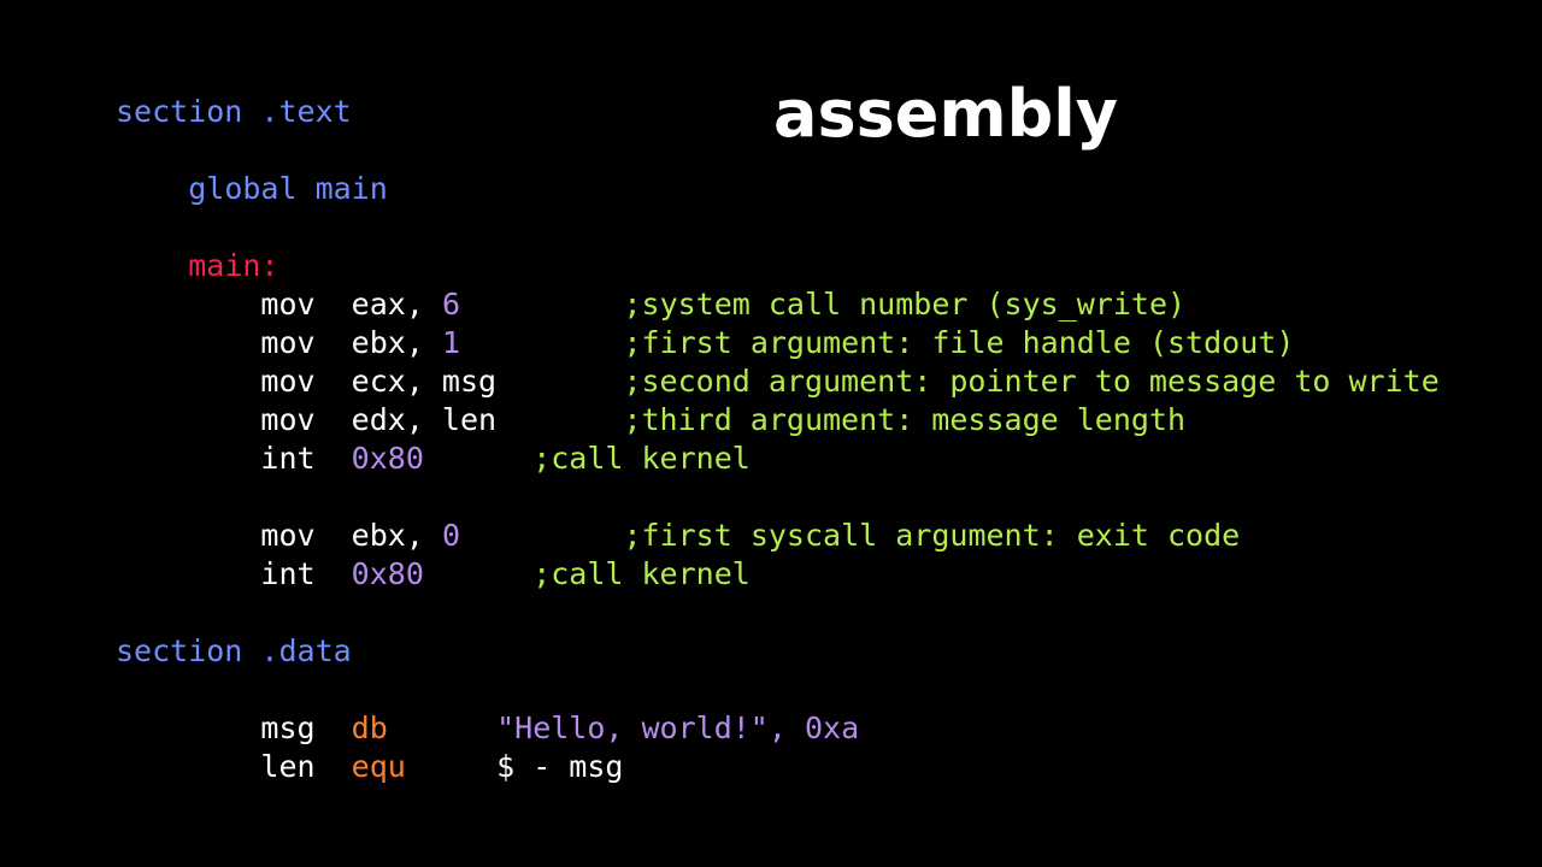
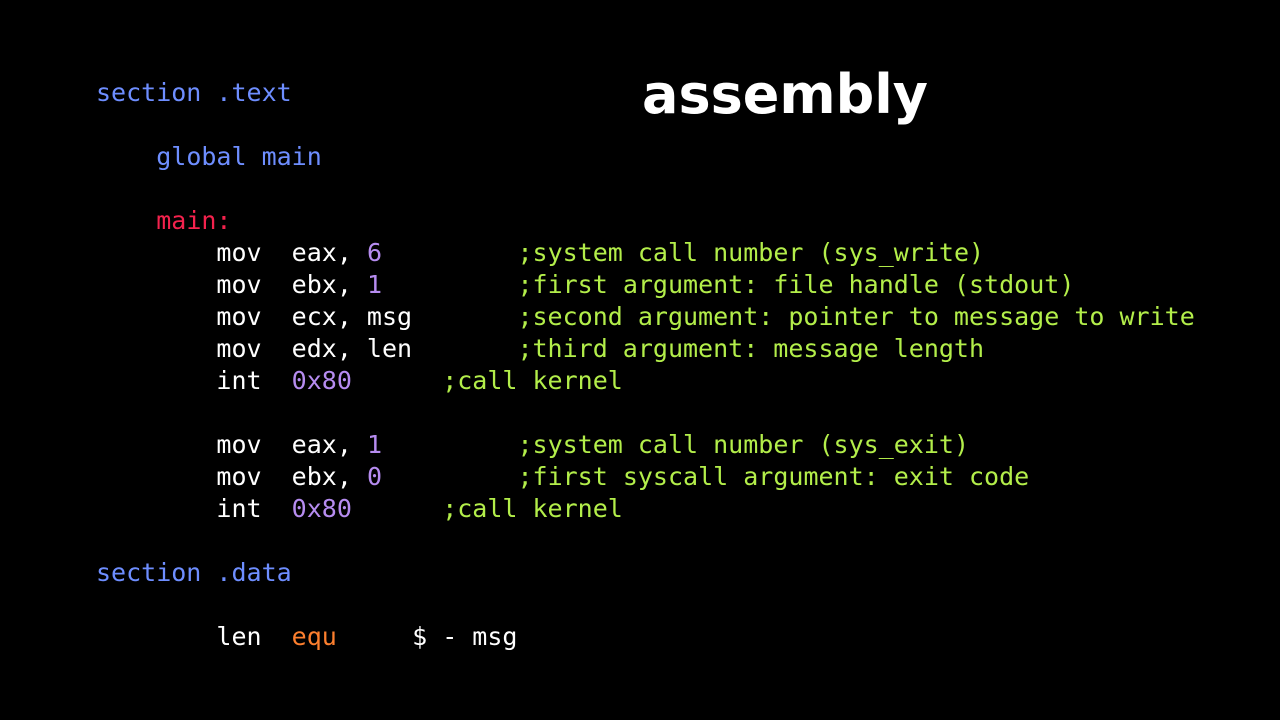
  assembly
  section .text
  global main
  main:
  mov eax, 6 ;system call number (sys_write)
  mov ebx, 1 ;first argument: file handle (stdout)
  mov ecx, msg ;second argument: pointer to message to write
  mov edx, len ;third argument: message length
  int 0x80 ;call kernel
+ mov eax, 1 ;system call number (sys_exit)
  mov ebx, 0 ;first syscall argument: exit code
  int 0x80 ;call kernel
  section .data
- msg db "Hello, world!", 0xa
  len equ $ - msg
